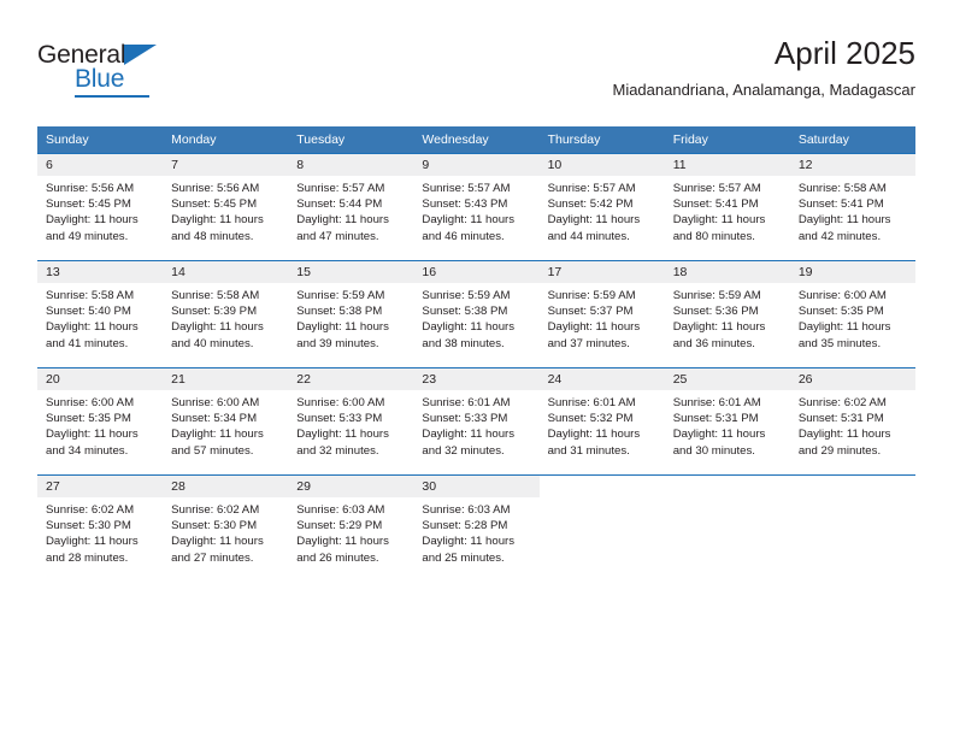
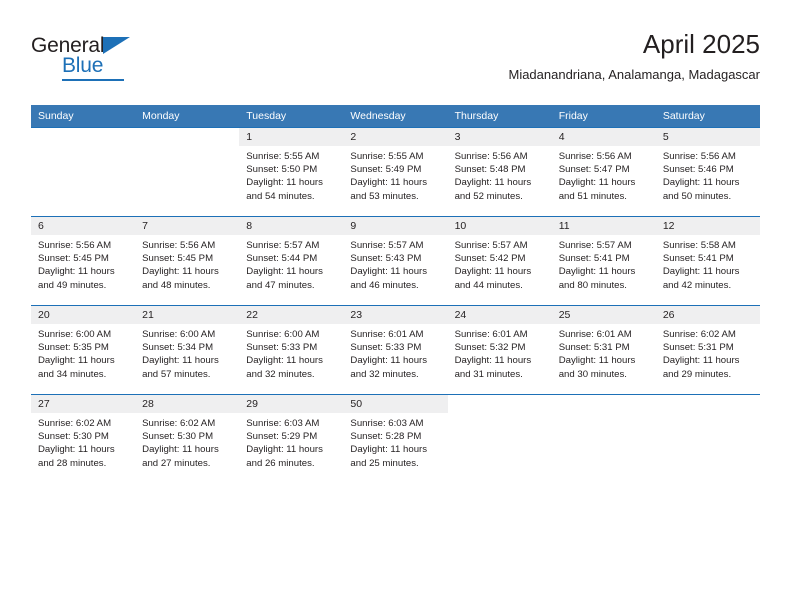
  General
  Blue
  April 2025
  Miadanandriana, Analamanga, Madagascar
  Sunday	Monday	Tuesday	Wednesday	Thursday	Friday	Saturday
+ 		1Sunrise: 5:55 AMSunset: 5:50 PMDaylight: 11 hoursand 54 minutes.	2Sunrise: 5:55 AMSunset: 5:49 PMDaylight: 11 hoursand 53 minutes.	3Sunrise: 5:56 AMSunset: 5:48 PMDaylight: 11 hoursand 52 minutes.	4Sunrise: 5:56 AMSunset: 5:47 PMDaylight: 11 hoursand 51 minutes.	5Sunrise: 5:56 AMSunset: 5:46 PMDaylight: 11 hoursand 50 minutes.
  6Sunrise: 5:56 AMSunset: 5:45 PMDaylight: 11 hoursand 49 minutes.	7Sunrise: 5:56 AMSunset: 5:45 PMDaylight: 11 hoursand 48 minutes.	8Sunrise: 5:57 AMSunset: 5:44 PMDaylight: 11 hoursand 47 minutes.	9Sunrise: 5:57 AMSunset: 5:43 PMDaylight: 11 hoursand 46 minutes.	10Sunrise: 5:57 AMSunset: 5:42 PMDaylight: 11 hoursand 44 minutes.	11Sunrise: 5:57 AMSunset: 5:41 PMDaylight: 11 hoursand 80 minutes.	12Sunrise: 5:58 AMSunset: 5:41 PMDaylight: 11 hoursand 42 minutes.
- 13Sunrise: 5:58 AMSunset: 5:40 PMDaylight: 11 hoursand 41 minutes.	14Sunrise: 5:58 AMSunset: 5:39 PMDaylight: 11 hoursand 40 minutes.	15Sunrise: 5:59 AMSunset: 5:38 PMDaylight: 11 hoursand 39 minutes.	16Sunrise: 5:59 AMSunset: 5:38 PMDaylight: 11 hoursand 38 minutes.	17Sunrise: 5:59 AMSunset: 5:37 PMDaylight: 11 hoursand 37 minutes.	18Sunrise: 5:59 AMSunset: 5:36 PMDaylight: 11 hoursand 36 minutes.	19Sunrise: 6:00 AMSunset: 5:35 PMDaylight: 11 hoursand 35 minutes.
  20Sunrise: 6:00 AMSunset: 5:35 PMDaylight: 11 hoursand 34 minutes.	21Sunrise: 6:00 AMSunset: 5:34 PMDaylight: 11 hoursand 57 minutes.	22Sunrise: 6:00 AMSunset: 5:33 PMDaylight: 11 hoursand 32 minutes.	23Sunrise: 6:01 AMSunset: 5:33 PMDaylight: 11 hoursand 32 minutes.	24Sunrise: 6:01 AMSunset: 5:32 PMDaylight: 11 hoursand 31 minutes.	25Sunrise: 6:01 AMSunset: 5:31 PMDaylight: 11 hoursand 30 minutes.	26Sunrise: 6:02 AMSunset: 5:31 PMDaylight: 11 hoursand 29 minutes.
- 27Sunrise: 6:02 AMSunset: 5:30 PMDaylight: 11 hoursand 28 minutes.	28Sunrise: 6:02 AMSunset: 5:30 PMDaylight: 11 hoursand 27 minutes.	29Sunrise: 6:03 AMSunset: 5:29 PMDaylight: 11 hoursand 26 minutes.	30Sunrise: 6:03 AMSunset: 5:28 PMDaylight: 11 hoursand 25 minutes.
+ 27Sunrise: 6:02 AMSunset: 5:30 PMDaylight: 11 hoursand 28 minutes.	28Sunrise: 6:02 AMSunset: 5:30 PMDaylight: 11 hoursand 27 minutes.	29Sunrise: 6:03 AMSunset: 5:29 PMDaylight: 11 hoursand 26 minutes.	50Sunrise: 6:03 AMSunset: 5:28 PMDaylight: 11 hoursand 25 minutes.
